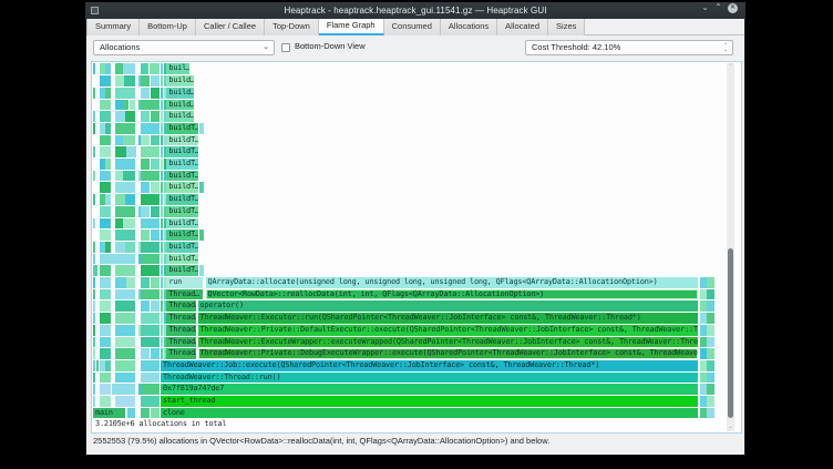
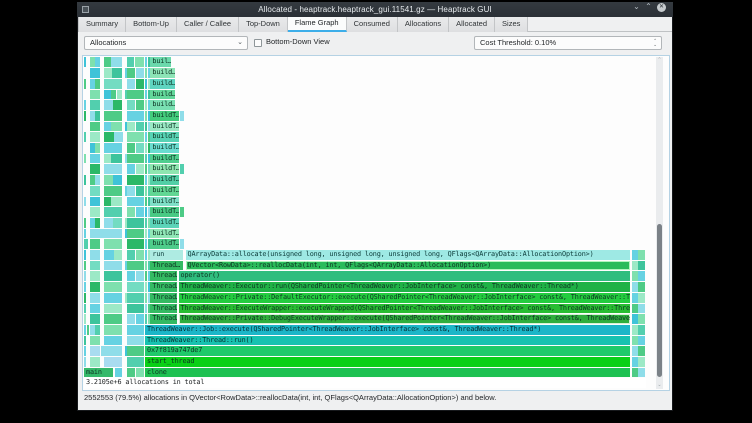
- Heaptrack - heaptrack.heaptrack_gui.11541.gz — Heaptrack GUI
+ Allocated - heaptrack.heaptrack_gui.11541.gz — Heaptrack GUI
  ⌄
  ⌃
  Summary
  Bottom-Up
  Caller / Callee
  Top-Down
  Flame Graph
  Consumed
  Allocations
  Allocated
  Sizes
  Allocations
  Bottom-Down View
- Cost Threshold: 42.10%
+ Cost Threshold: 0.10%
  buil…
  build…
  build…
  build…
  build…
  buildT…
  buildT…
  buildT…
  buildT…
  buildT…
  buildT…
  buildT…
  buildT…
  buildT…
  buildT…
  buildT…
  buildT…
  buildT…
  run
  QArrayData::allocate(unsigned long, unsigned long, unsigned long, QFlags<QArrayData::AllocationOption>)
  Thread…
  QVector<RowData>::reallocData(int, int, QFlags<QArrayData::AllocationOption>)
  Thread
  operator()
  Thread
  ThreadWeaver::Executor::run(QSharedPointer<ThreadWeaver::JobInterface> const&, ThreadWeaver::Thread*)
  Thread
  ThreadWeaver::Private::DefaultExecutor::execute(QSharedPointer<ThreadWeaver::JobInterface> const&, ThreadWeaver::T
  Thread
  ThreadWeaver::ExecuteWrapper::executeWrapped(QSharedPointer<ThreadWeaver::JobInterface> const&, ThreadWeaver::Thre
  Thread
  ThreadWeaver::Private::DebugExecuteWrapper::execute(QSharedPointer<ThreadWeaver::JobInterface> const&, ThreadWeave
  ThreadWeaver::Job::execute(QSharedPointer<ThreadWeaver::JobInterface> const&, ThreadWeaver::Thread*)
  ThreadWeaver::Thread::run()
  0x7f819a747de7
  start_thread
  main
  clone
  3.2105e+6 allocations in total
  2552553 (79.5%) allocations in QVector<RowData>::reallocData(int, int, QFlags<QArrayData::AllocationOption>) and below.
